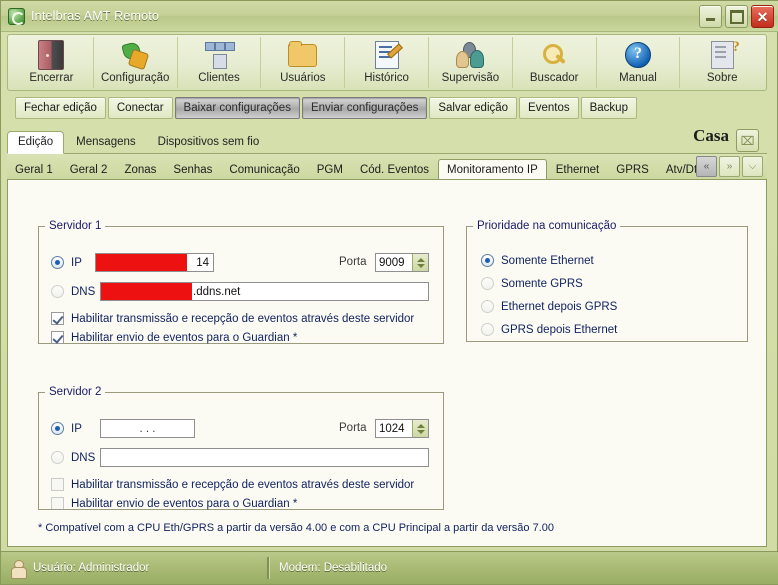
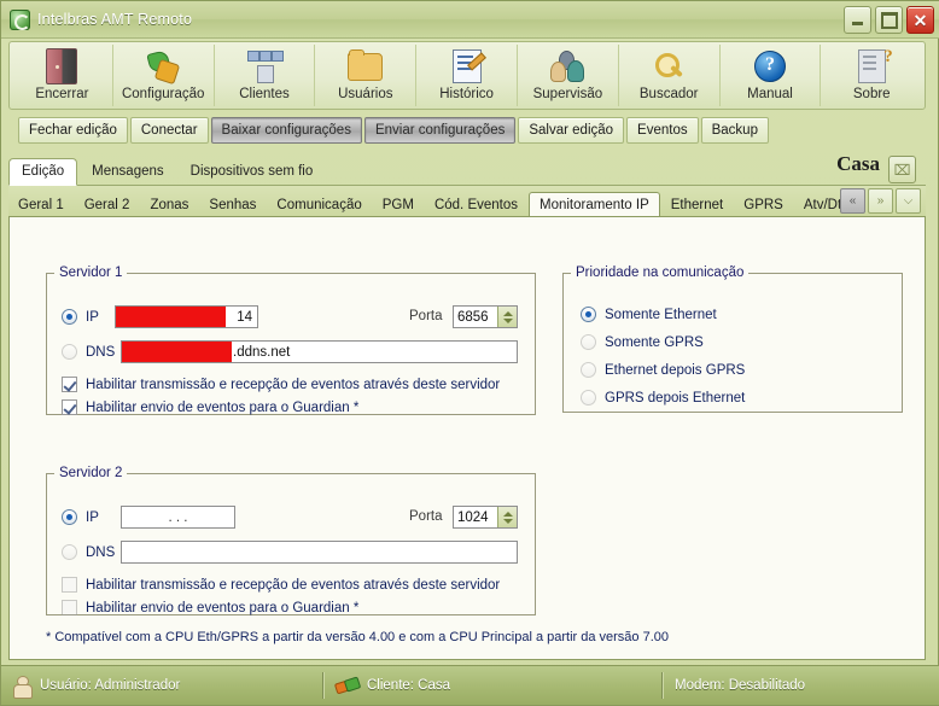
  Intelbras AMT Remoto
  ✕
  Encerrar
  Configuração
  Clientes
  Usuários
  Histórico
  Supervisão
  Buscador
  ?
  Manual
  ?
  Sobre
  Fechar edição
  Conectar
  Baixar configurações
  Enviar configurações
  Salvar edição
  Eventos
  Backup
  Edição
  Mensagens
  Dispositivos sem fio
  Casa
  ⌧
  Geral 1
  Geral 2
  Zonas
  Senhas
  Comunicação
  PGM
  Cód. Eventos
  Monitoramento IP
  Ethernet
  GPRS
  Atv/D
  «
  »
  ⌵
  Servidor 1
  IP
  14
  Porta
- 9009
+ 6856
  DNS
  .ddns.net
  Habilitar transmissão e recepção de eventos através deste servidor
  Habilitar envio de eventos para o Guardian *
  Prioridade na comunicação
  Somente Ethernet
  Somente GPRS
  Ethernet depois GPRS
  GPRS depois Ethernet
  Servidor 2
  IP
  . . .
  Porta
  1024
  DNS
  Habilitar transmissão e recepção de eventos através deste servidor
  Habilitar envio de eventos para o Guardian *
  * Compatível com a CPU Eth/GPRS a partir da versão 4.00 e com a CPU Principal a partir da versão 7.00
  Usuário: Administrador
+ Cliente: Casa
  Modem: Desabilitado
